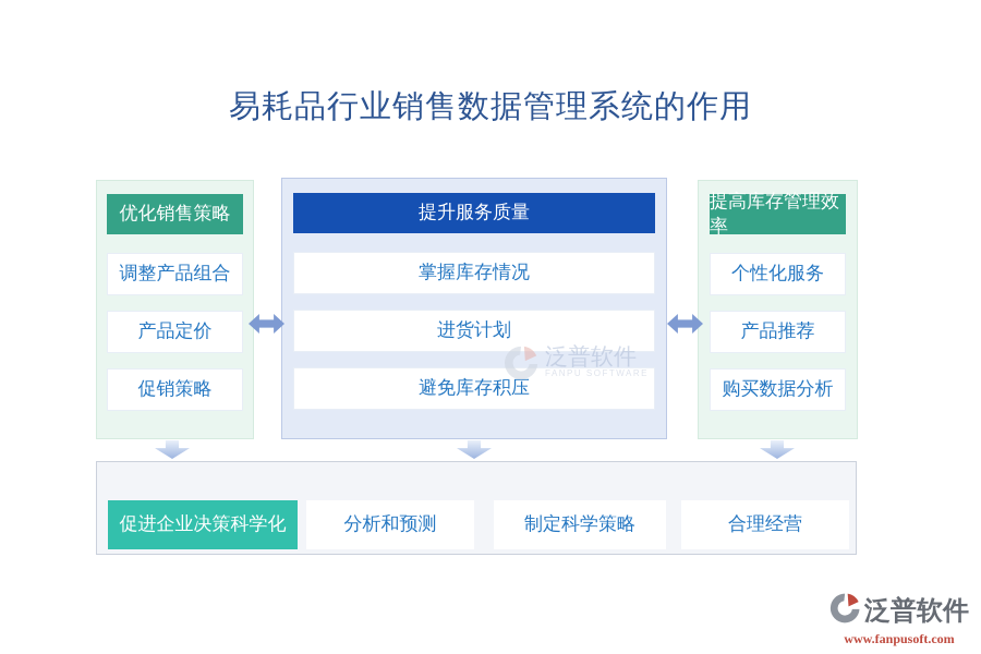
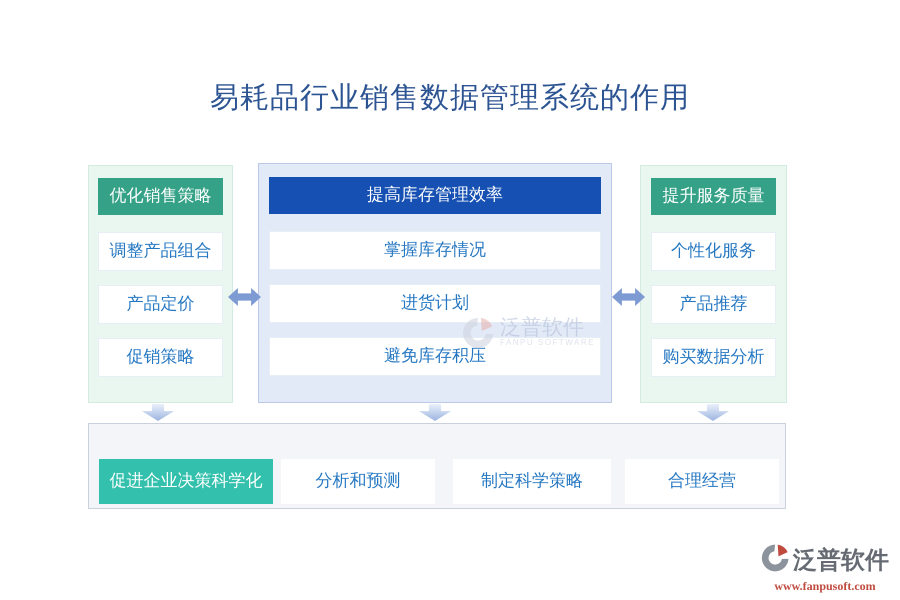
  易耗品行业销售数据管理系统的作用
  优化销售策略
  调整产品组合
  产品定价
  促销策略
- 提升服务质量
+ 提高库存管理效率
  掌握库存情况
  进货计划
  避免库存积压
- 提高库存管理效率
+ 提升服务质量
  个性化服务
  产品推荐
  购买数据分析
  促进企业决策科学化
  分析和预测
  制定科学策略
  合理经营
  泛普软件
  FANPU SOFTWARE
  泛普软件
  www.fanpusoft.com
